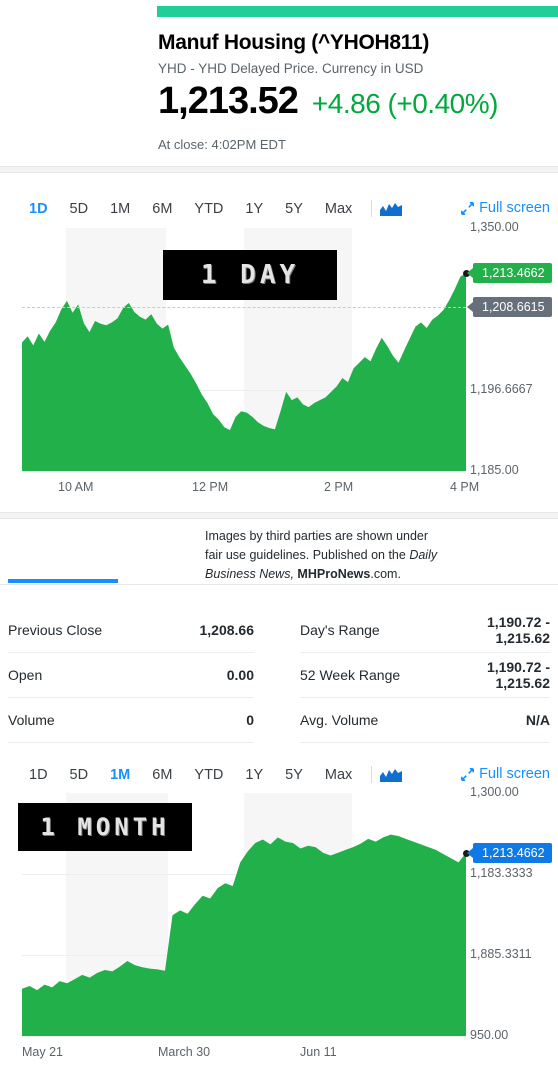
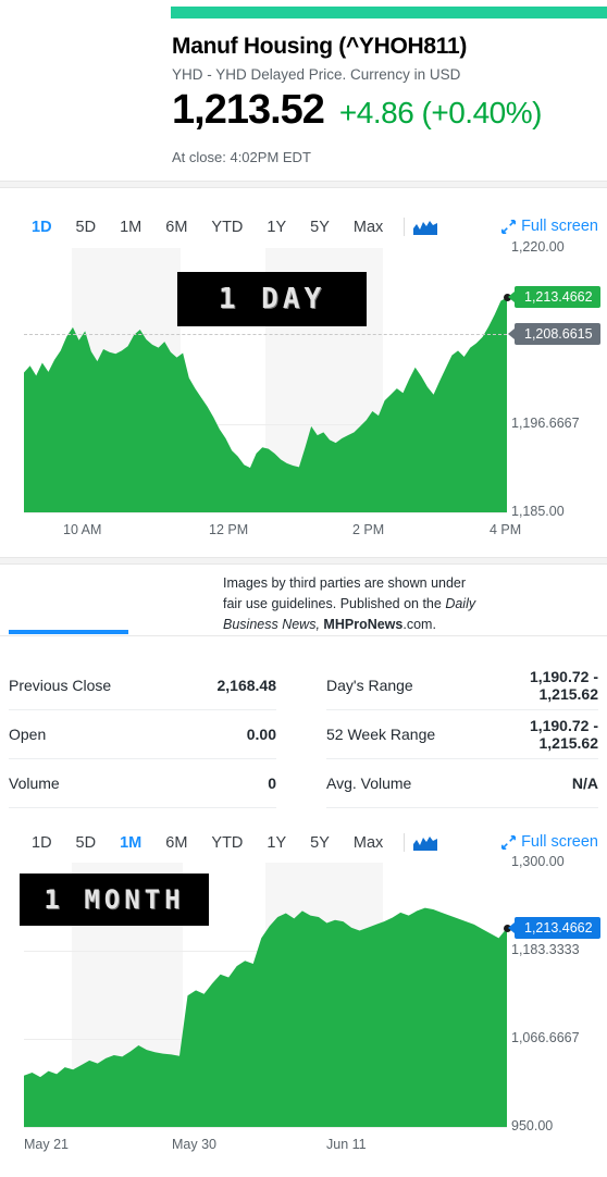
  Manuf Housing (^YHOH811)
  YHD - YHD Delayed Price. Currency in USD
  1,213.52
  +4.86 (+0.40%)
  At close: 4:02PM EDT
  1D
  5D
  1M
  6M
  YTD
  1Y
  5Y
  Max
  Full screen
- 1,350.00
+ 1,220.00
  1,196.6667
  1,185.00
  1,213.4662
  1,208.6615
  1 DAY
  10 AM
  12 PM
  2 PM
  4 PM
  Images by third parties are shown under
  fair use guidelines. Published on the Daily
  Business News, MHProNews.com.
  Previous Close
- 1,208.66
+ 2,168.48
  Open
  0.00
  Volume
  0
  Day's Range
  1,190.72 -
  1,215.62
  52 Week Range
  1,190.72 -
  1,215.62
  Avg. Volume
  N/A
  1D
  5D
  1M
  6M
  YTD
  1Y
  5Y
  Max
  Full screen
  1,300.00
  1,183.3333
- 1,885.3311
+ 1,066.6667
  950.00
  1,213.4662
  1 MONTH
  May 21
- March 30
+ May 30
  Jun 11
